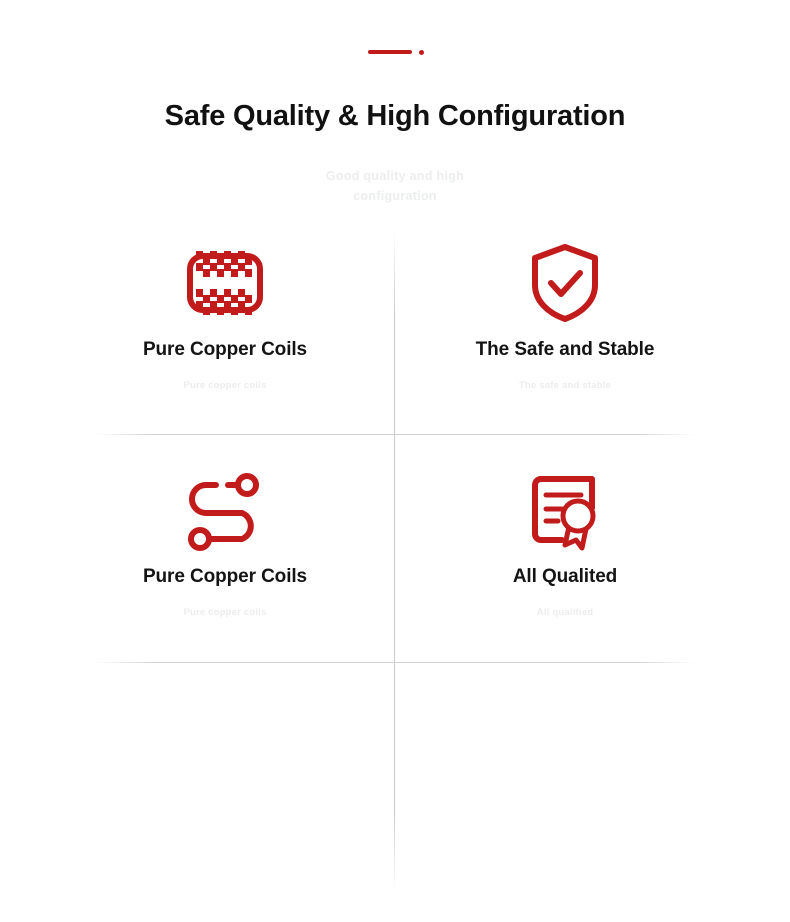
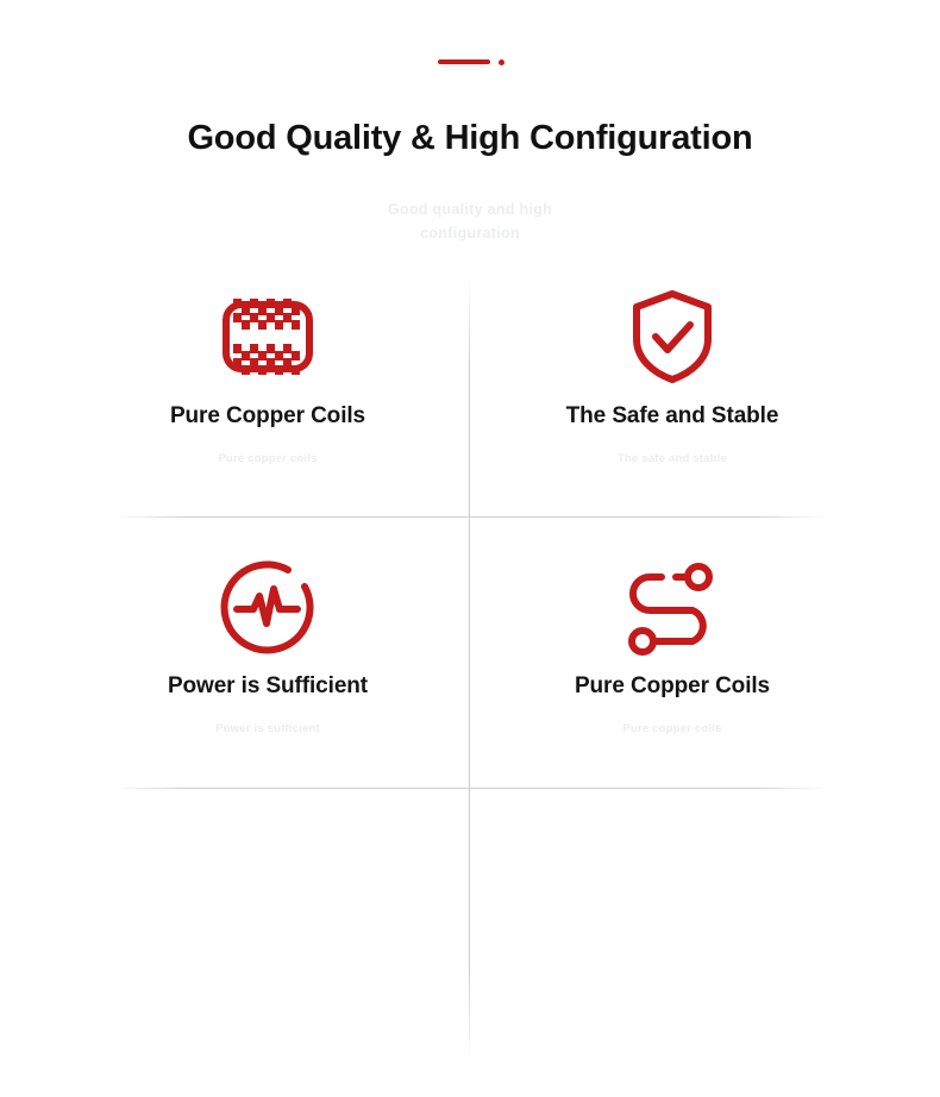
- Safe Quality & High Configuration
+ Good Quality & High Configuration
  Pure Copper Coils
  The Safe and Stable
+ Power is Sufficient
  Pure Copper Coils
- All Qualited
